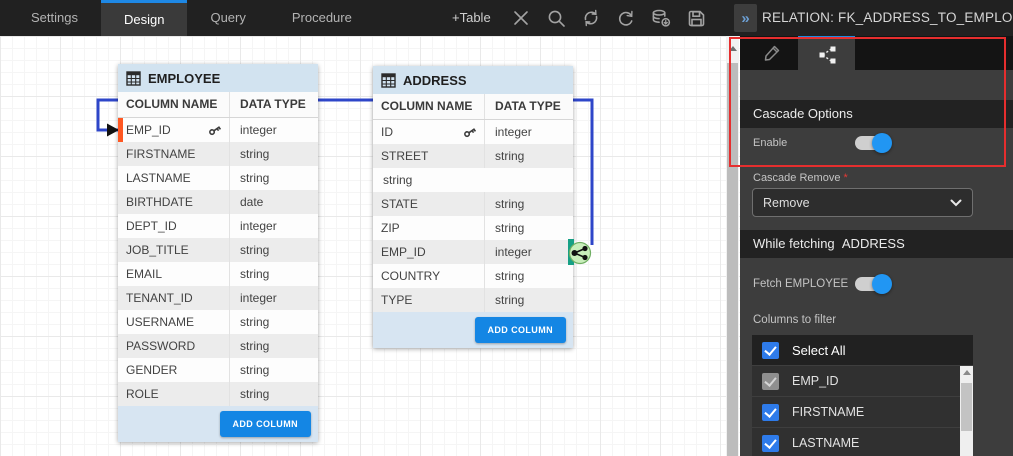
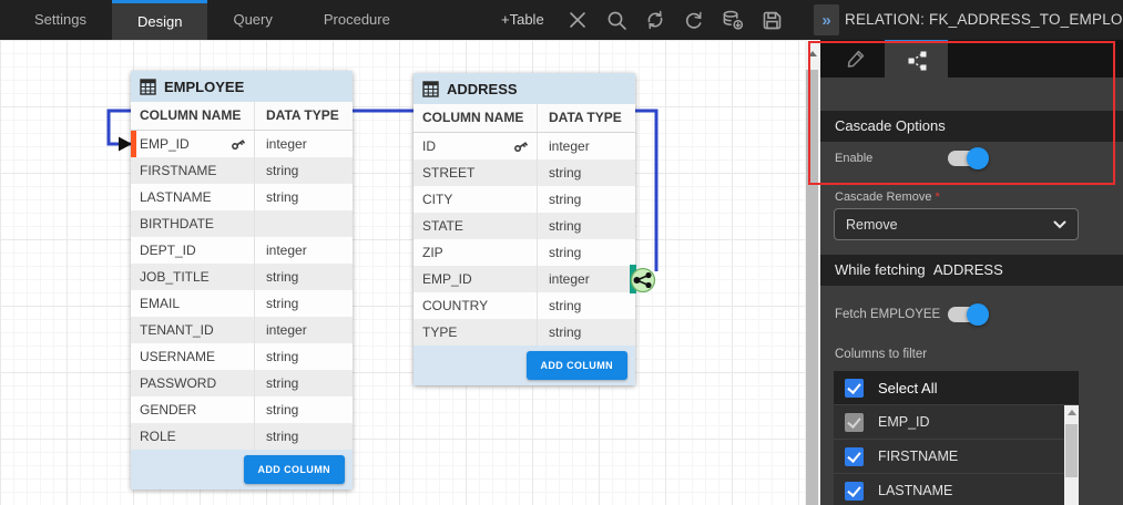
  Settings
  Design
  Query
  Procedure
  +Table
  »
  RELATION: FK_ADDRESS_TO_EMPLO
  EMPLOYEE
  COLUMN NAME
  DATA TYPE
  EMP_ID
  integer
  FIRSTNAME
  string
  LASTNAME
  string
  BIRTHDATE
- date
  DEPT_ID
  integer
  JOB_TITLE
  string
  EMAIL
  string
  TENANT_ID
  integer
  USERNAME
  string
  PASSWORD
  string
  GENDER
  string
  ROLE
  string
  ADD COLUMN
  ADDRESS
  COLUMN NAME
  DATA TYPE
  ID
  integer
  STREET
  string
+ CITY
  string
  STATE
  string
  ZIP
  string
  EMP_ID
  integer
  COUNTRY
  string
  TYPE
  string
  ADD COLUMN
  Cascade Options
  Enable
  Cascade Remove *
  Remove
  While fetching ADDRESS
  Fetch EMPLOYEE
  Columns to filter
  Select All
  EMP_ID
  FIRSTNAME
  LASTNAME
